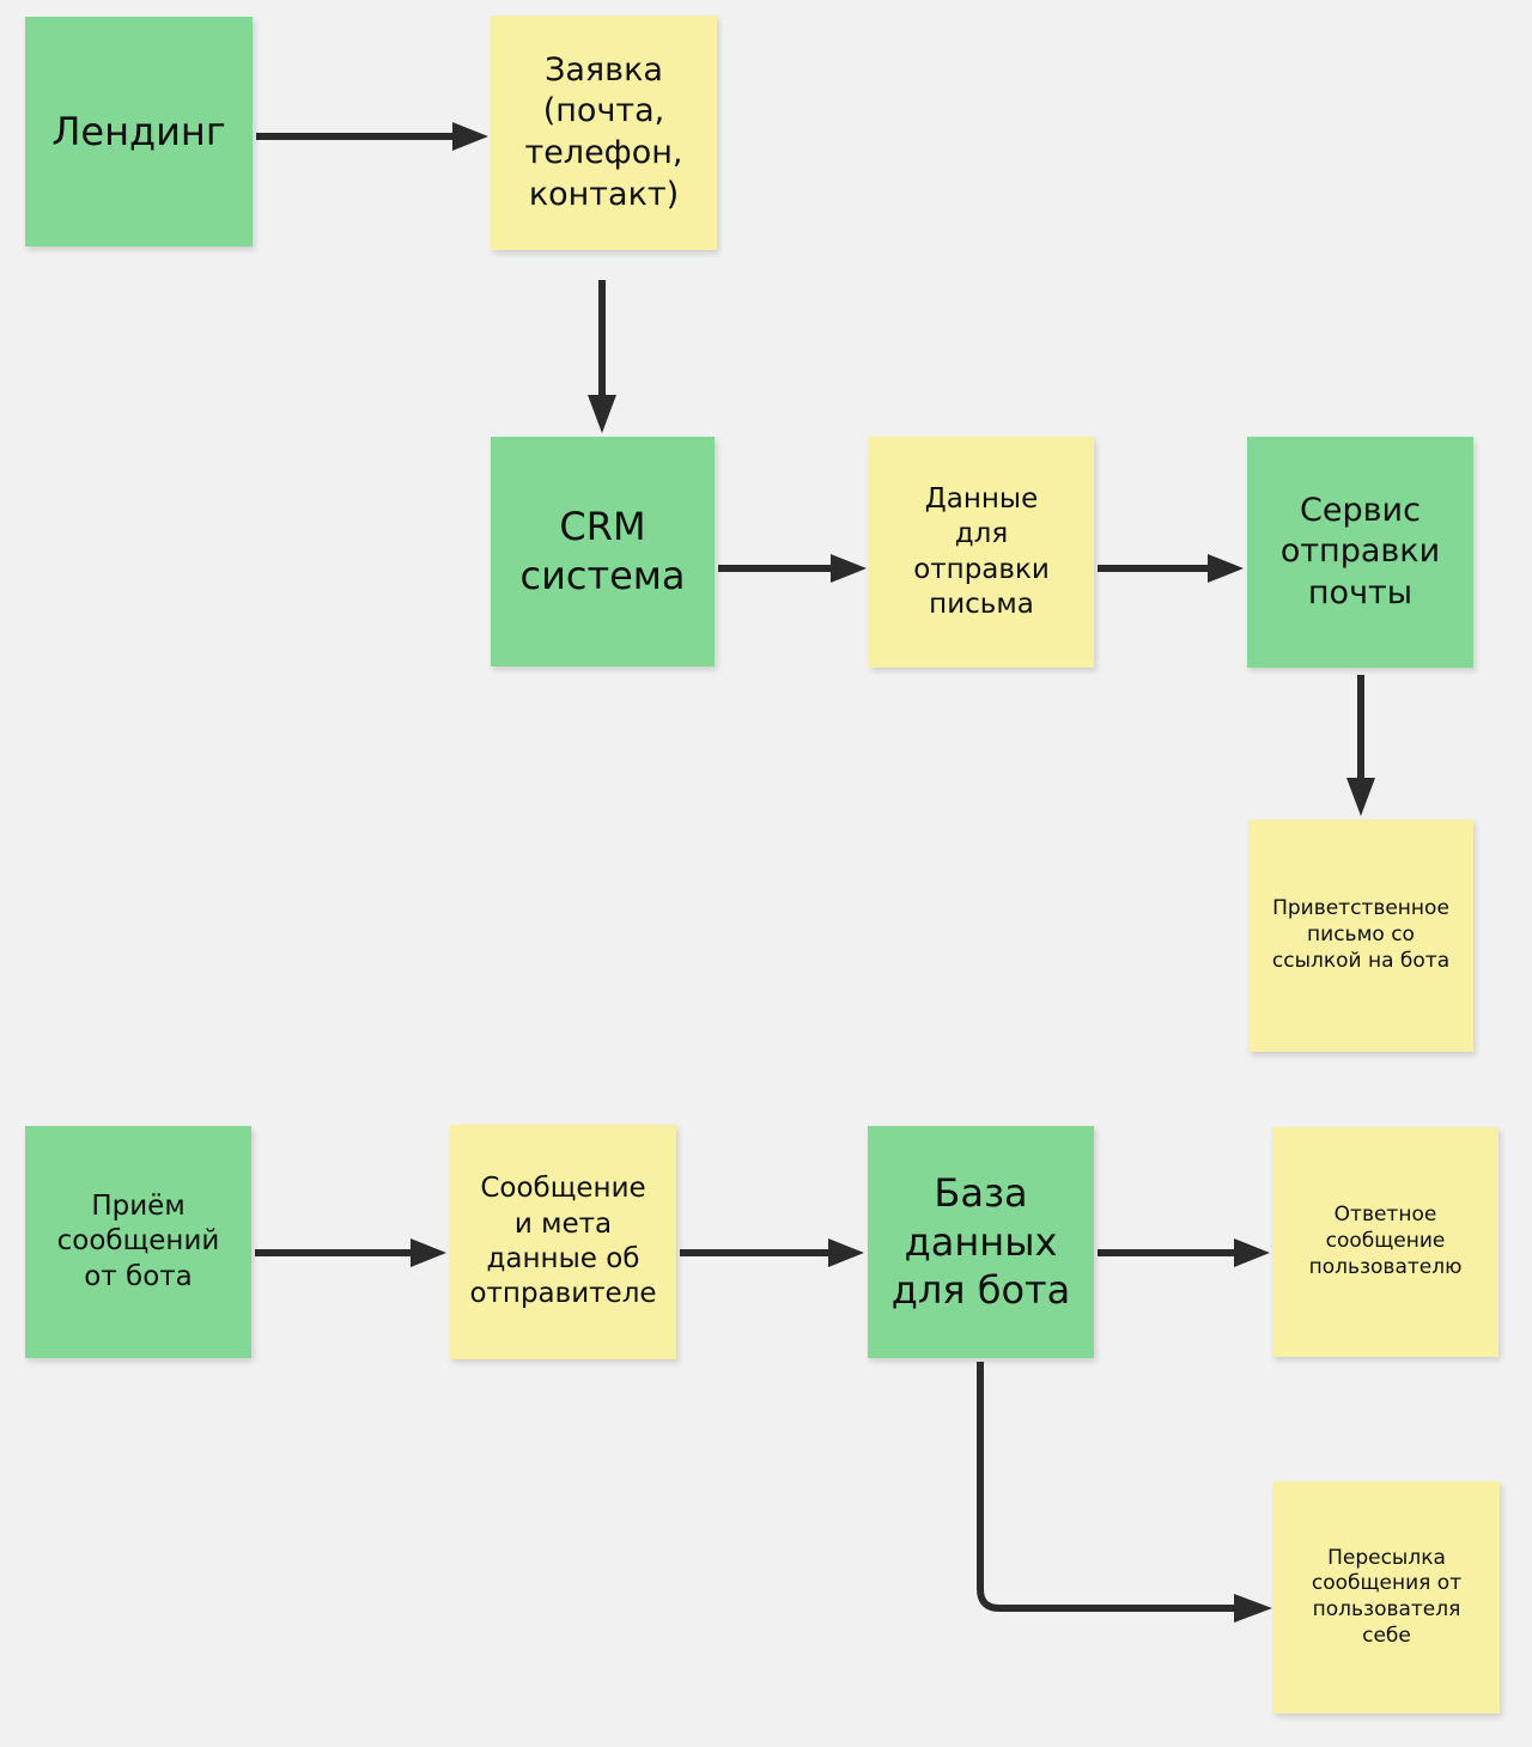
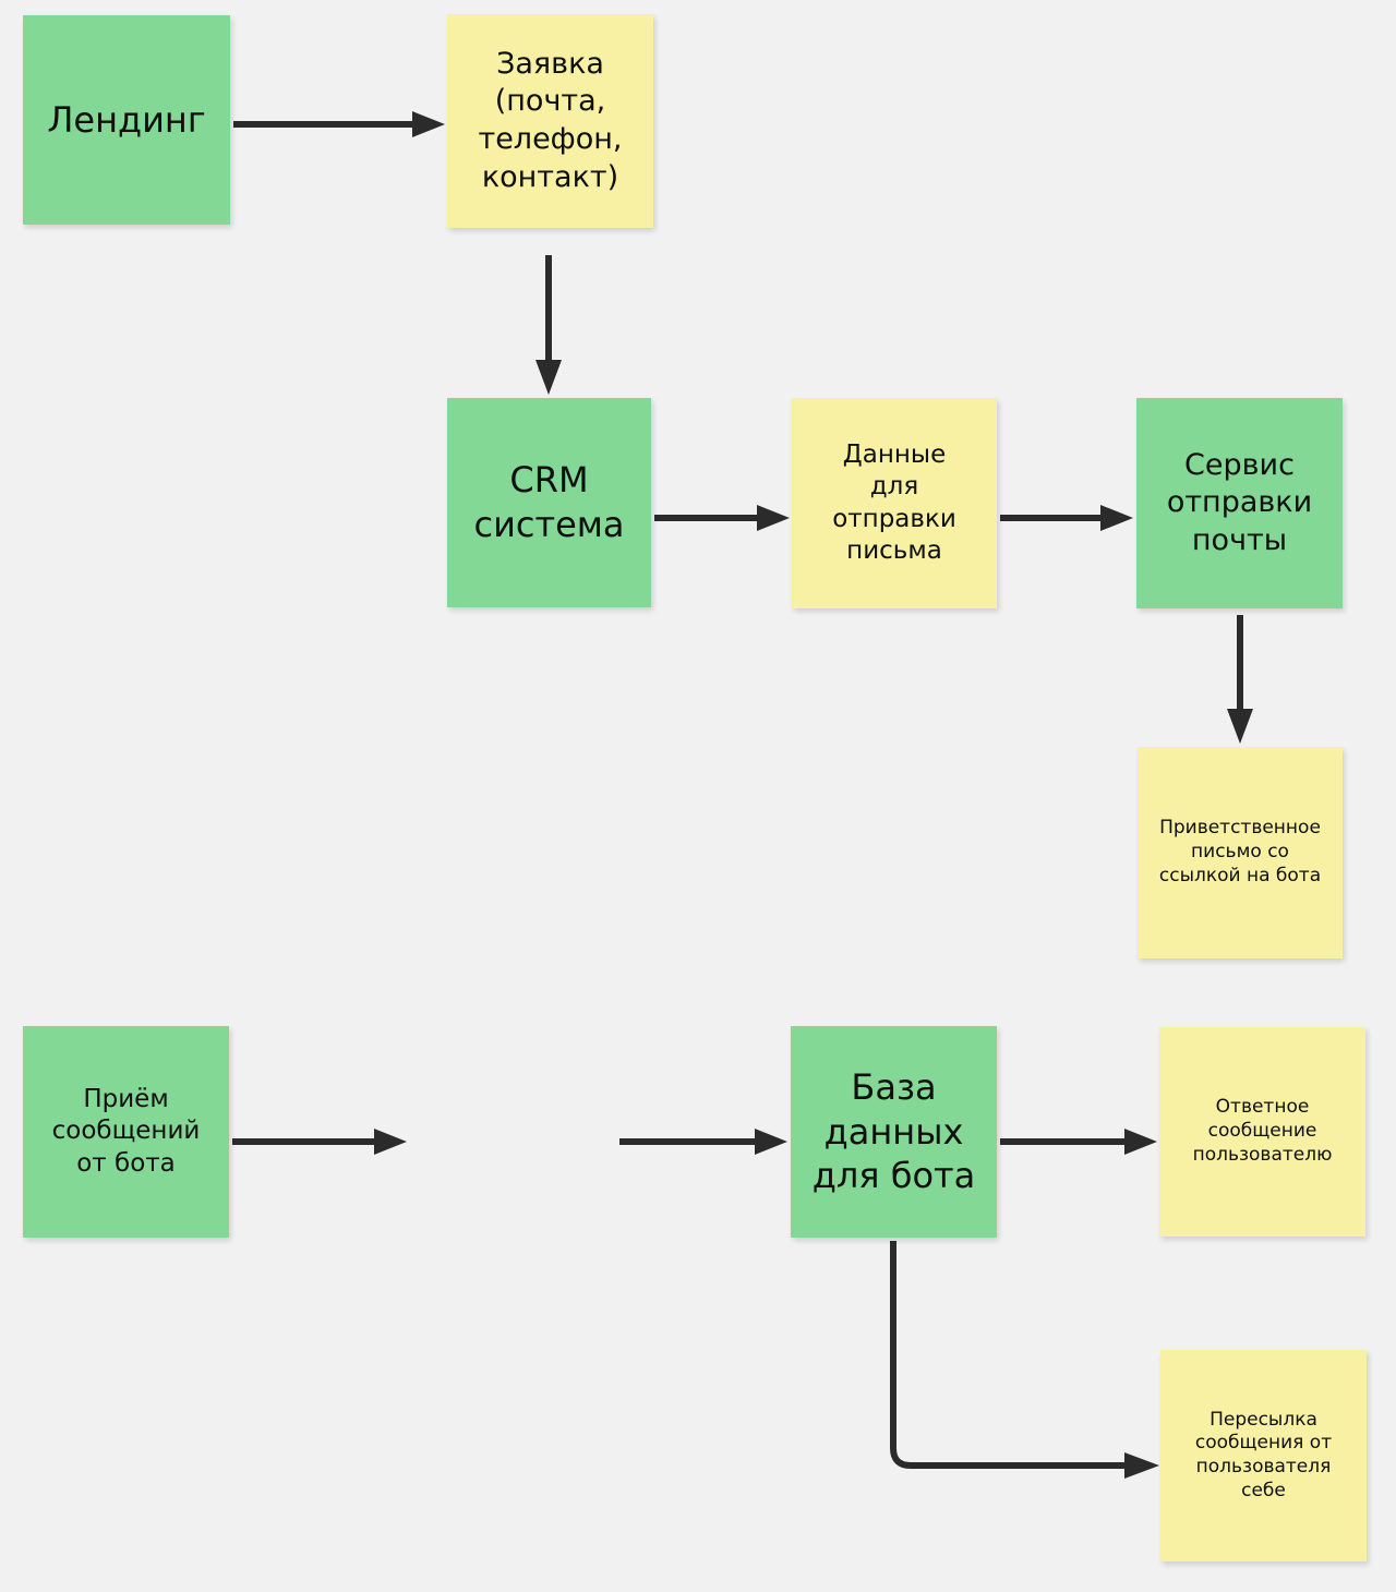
  Лендинг
  Заявка
  (почта,
  телефон,
  контакт)
  CRM
  система
  Данные
  для
  отправки
  письма
  Сервис
  отправки
  почты
  Приветственное
  письмо со
  ссылкой на бота
  Приём
  сообщений
  от бота
- Сообщение
- и мета
- данные об
- отправителе
  База
  данных
  для бота
  Ответное
  сообщение
  пользователю
  Пересылка
  сообщения от
  пользователя
  себе
